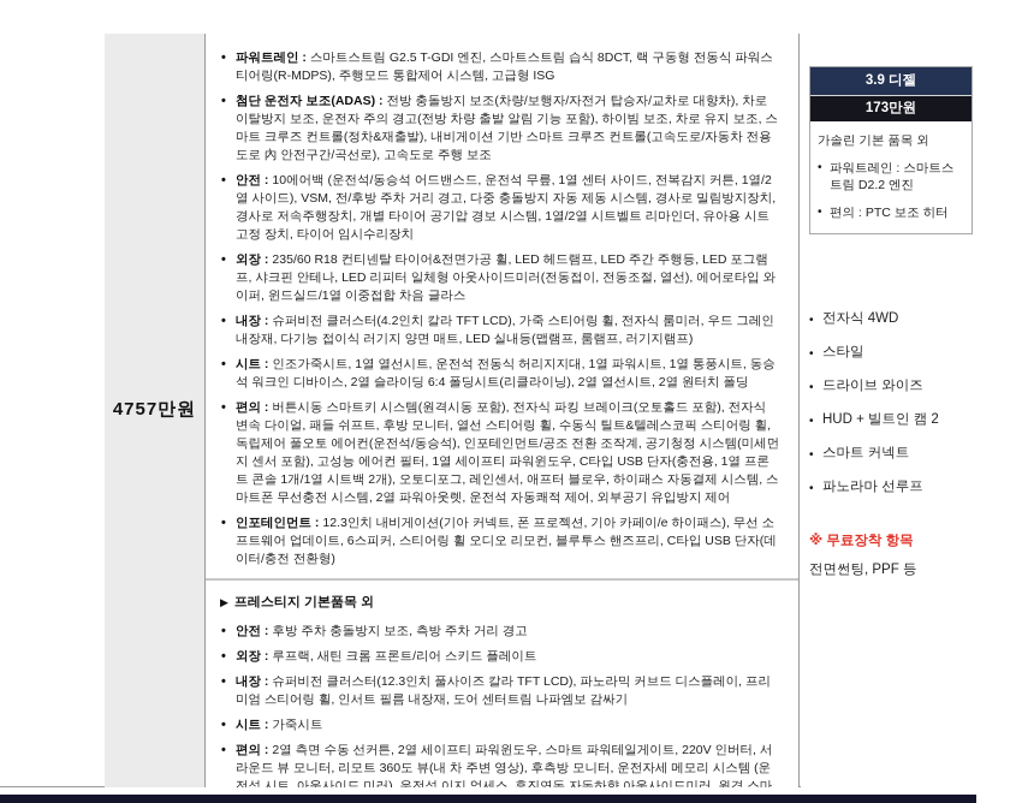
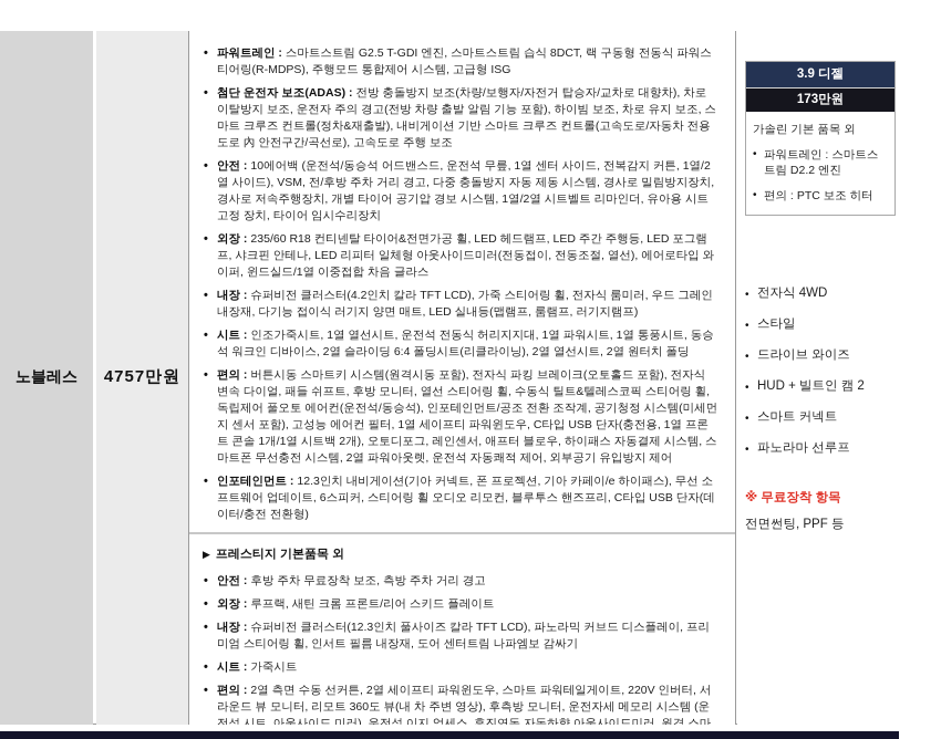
+ 노블레스
  4757만원
  파워트레인 : 스마트스트림 G2.5 T-GDI 엔진, 스마트스트림 습식 8DCT, 랙 구동형 전동식 파워스티어링(R-MDPS), 주행모드 통합제어 시스템, 고급형 ISG
  첨단 운전자 보조(ADAS) : 전방 충돌방지 보조(차량/보행자/자전거 탑승자/교차로 대향차), 차로 이탈방지 보조, 운전자 주의 경고(전방 차량 출발 알림 기능 포함), 하이빔 보조, 차로 유지 보조, 스마트 크루즈 컨트롤(정차&재출발), 내비게이션 기반 스마트 크루즈 컨트롤(고속도로/자동차 전용도로 內 안전구간/곡선로), 고속도로 주행 보조
  안전 : 10에어백 (운전석/동승석 어드밴스드, 운전석 무릎, 1열 센터 사이드, 전복감지 커튼, 1열/2열 사이드), VSM, 전/후방 주차 거리 경고, 다중 충돌방지 자동 제동 시스템, 경사로 밀림방지장치, 경사로 저속주행장치, 개별 타이어 공기압 경보 시스템, 1열/2열 시트벨트 리마인더, 유아용 시트 고정 장치, 타이어 임시수리장치
  외장 : 235/60 R18 컨티넨탈 타이어&전면가공 휠, LED 헤드램프, LED 주간 주행등, LED 포그램프, 샤크핀 안테나, LED 리피터 일체형 아웃사이드미러(전동접이, 전동조절, 열선), 에어로타입 와이퍼, 윈드실드/1열 이중접합 차음 글라스
  내장 : 슈퍼비전 클러스터(4.2인치 칼라 TFT LCD), 가죽 스티어링 휠, 전자식 룸미러, 우드 그레인 내장재, 다기능 접이식 러기지 양면 매트, LED 실내등(맵램프, 룸램프, 러기지램프)
  시트 : 인조가죽시트, 1열 열선시트, 운전석 전동식 허리지지대, 1열 파워시트, 1열 통풍시트, 동승석 워크인 디바이스, 2열 슬라이딩 6:4 폴딩시트(리클라이닝), 2열 열선시트, 2열 원터치 폴딩
  편의 : 버튼시동 스마트키 시스템(원격시동 포함), 전자식 파킹 브레이크(오토홀드 포함), 전자식 변속 다이얼, 패들 쉬프트, 후방 모니터, 열선 스티어링 휠, 수동식 틸트&텔레스코픽 스티어링 휠, 독립제어 풀오토 에어컨(운전석/동승석), 인포테인먼트/공조 전환 조작계, 공기청정 시스템(미세먼지 센서 포함), 고성능 에어컨 필터, 1열 세이프티 파워윈도우, C타입 USB 단자(충전용, 1열 프론트 콘솔 1개/1열 시트백 2개), 오토디포그, 레인센서, 애프터 블로우, 하이패스 자동결제 시스템, 스마트폰 무선충전 시스템, 2열 파워아웃렛, 운전석 자동쾌적 제어, 외부공기 유입방지 제어
  인포테인먼트 : 12.3인치 내비게이션(기아 커넥트, 폰 프로젝션, 기아 카페이/e 하이패스), 무선 소프트웨어 업데이트, 6스피커, 스티어링 휠 오디오 리모컨, 블루투스 핸즈프리, C타입 USB 단자(데이터/충전 전환형)
  ▶ 프레스티지 기본품목 외
- 안전 : 후방 주차 충돌방지 보조, 측방 주차 거리 경고
+ 안전 : 후방 주차 무료장착 보조, 측방 주차 거리 경고
  외장 : 루프랙, 새틴 크롬 프론트/리어 스키드 플레이트
  내장 : 슈퍼비전 클러스터(12.3인치 풀사이즈 칼라 TFT LCD), 파노라믹 커브드 디스플레이, 프리미엄 스티어링 휠, 인서트 필름 내장재, 도어 센터트림 나파엠보 감싸기
  시트 : 가죽시트
  편의 : 2열 측면 수동 선커튼, 2열 세이프티 파워윈도우, 스마트 파워테일게이트, 220V 인버터, 서라운드 뷰 모니터, 리모트 360도 뷰(내 차 주변 영상), 후측방 모니터, 운전자세 메모리 시스템 (운전석 시트, 아웃사이드 미러), 운전석 이지 억세스, 후진연동 자동하향 아웃사이드미러, 원격 스마
  3.9 디젤
  173만원
  가솔린 기본 품목 외
  파워트레인 : 스마트스트림 D2.2 엔진
  편의 : PTC 보조 히터
  전자식 4WD
  스타일
  드라이브 와이즈
  HUD + 빌트인 캠 2
  스마트 커넥트
  파노라마 선루프
  ※ 무료장착 항목
  전면썬팅, PPF 등
